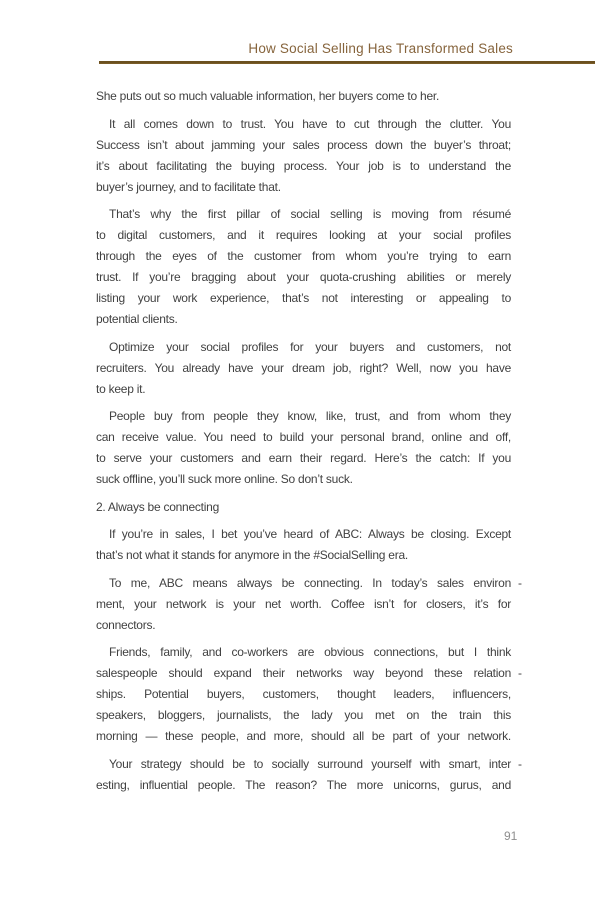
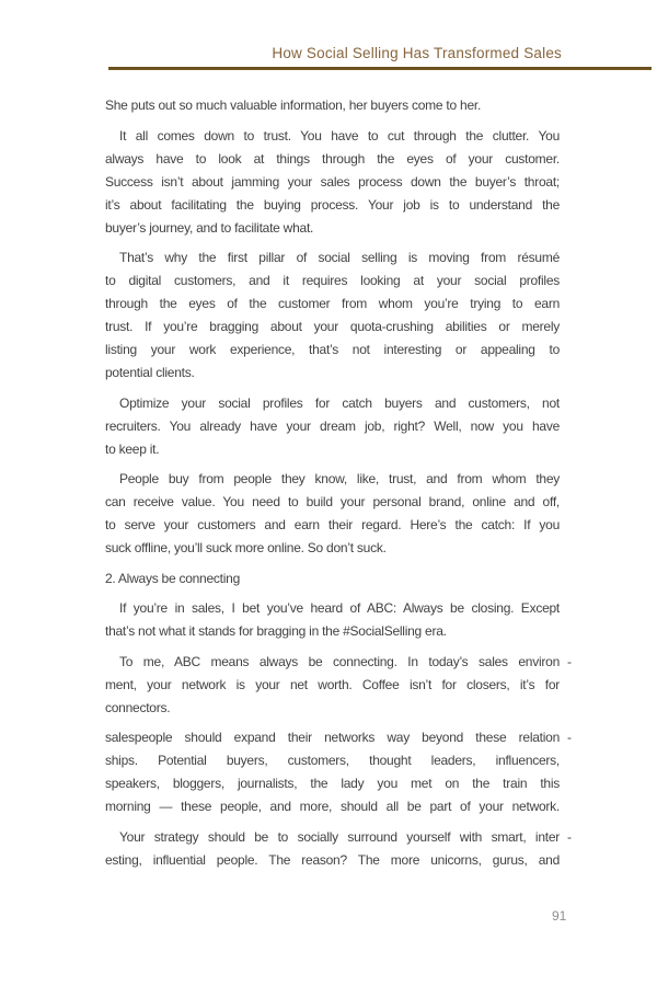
  How Social Selling Has Transformed Sales
  She puts out so much valuable information, her buyers come to her.
  It all comes down to trust. You have to cut through the clutter. You
+ always have to look at things through the eyes of your customer.
  Success isn’t about jamming your sales process down the buyer’s throat;
  it’s about facilitating the buying process. Your job is to understand the
- buyer’s journey, and to facilitate that.
+ buyer’s journey, and to facilitate what.
  That’s why the first pillar of social selling is moving from résumé
  to digital customers, and it requires looking at your social profiles
  through the eyes of the customer from whom you’re trying to earn
  trust. If you’re bragging about your quota-crushing abilities or merely
  listing your work experience, that’s not interesting or appealing to
  potential clients.
- Optimize your social profiles for your buyers and customers, not
+ Optimize your social profiles for catch buyers and customers, not
  recruiters. You already have your dream job, right? Well, now you have
  to keep it.
  People buy from people they know, like, trust, and from whom they
  can receive value. You need to build your personal brand, online and off,
  to serve your customers and earn their regard. Here’s the catch: If you
  suck offline, you’ll suck more online. So don’t suck.
  2. Always be connecting
  If you’re in sales, I bet you’ve heard of ABC: Always be closing. Except
- that’s not what it stands for anymore in the #SocialSelling era.
+ that’s not what it stands for bragging in the #SocialSelling era.
  To me, ABC means always be connecting. In today’s sales environ
  -
  ment, your network is your net worth. Coffee isn’t for closers, it’s for
  connectors.
- Friends, family, and co-workers are obvious connections, but I think
  salespeople should expand their networks way beyond these relation
  -
  ships. Potential buyers, customers, thought leaders, influencers,
  speakers, bloggers, journalists, the lady you met on the train this
  morning — these people, and more, should all be part of your network.
  Your strategy should be to socially surround yourself with smart, inter
  -
  esting, influential people. The reason? The more unicorns, gurus, and
  91
